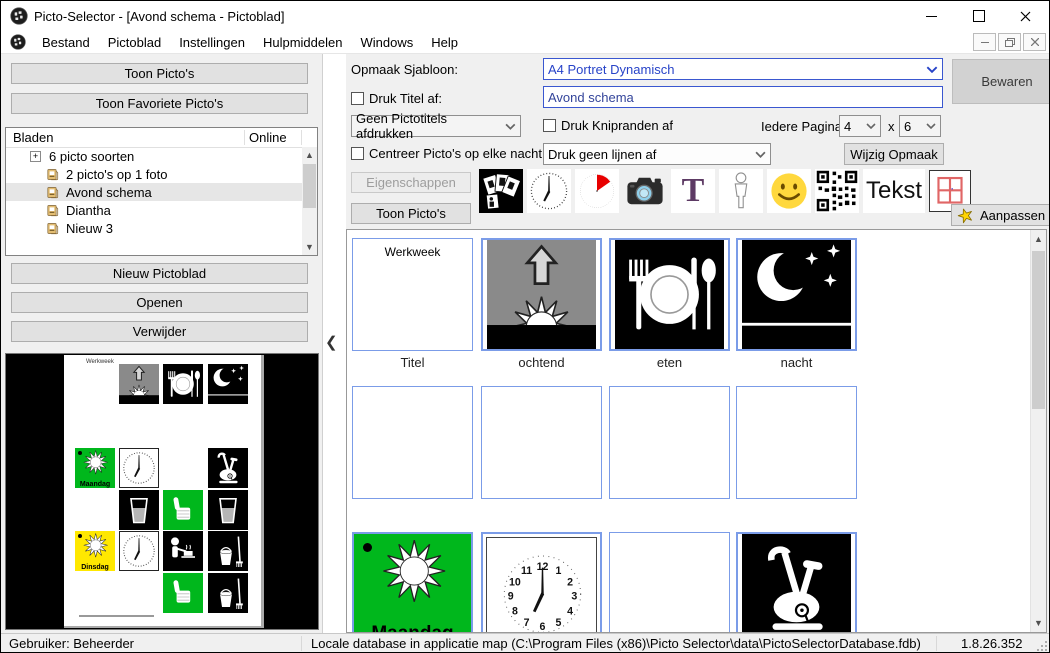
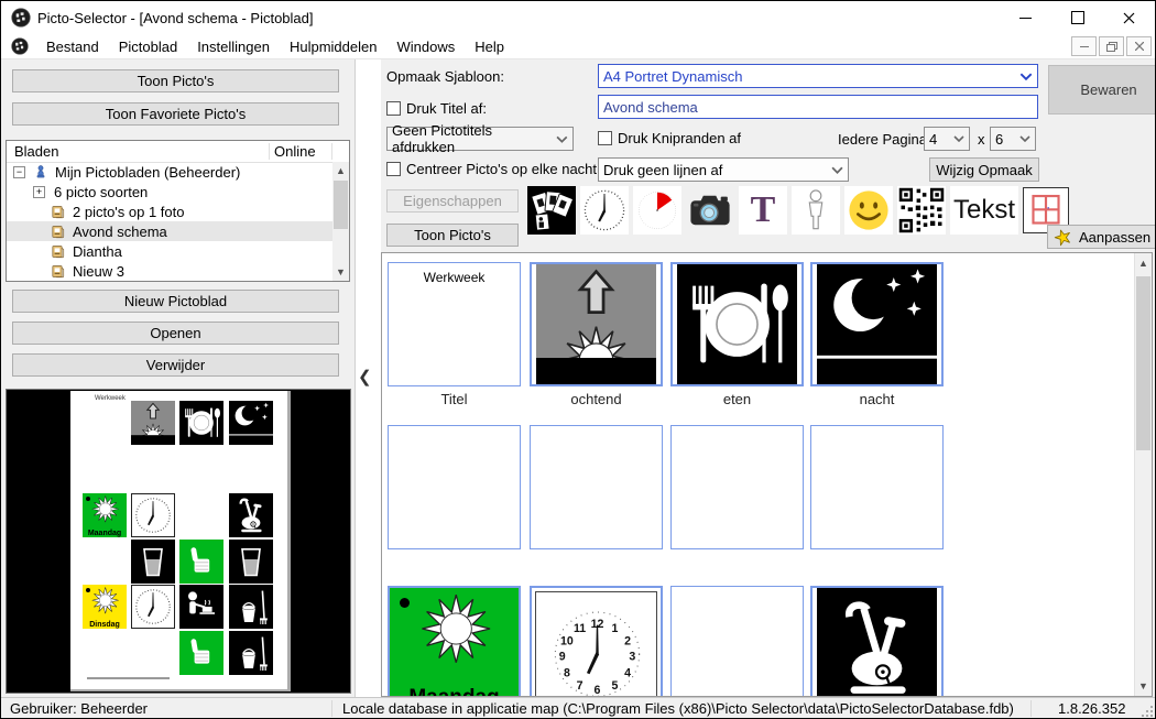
  Picto-Selector - [Avond schema - Pictoblad]
  Bestand
  Pictoblad
  Instellingen
  Hulpmiddelen
  Windows
  Help
  Toon Picto's
  Toon Favoriete Picto's
  Bladen
  Online
+ −
+ Mijn Pictobladen (Beheerder)
  +
  6 picto soorten
  2 picto's op 1 foto
  Avond schema
  Diantha
  Nieuw 3
  ▲
  ▼
  Nieuw Pictoblad
  Openen
  Verwijder
  ❮
  Opmaak Sjabloon:
  A4 Portret Dynamisch
  Druk Titel af:
  Avond schema
  Geen Pictotitels afdrukken
  Druk Knipranden af
  Iedere Pagin
  4
  x
  6
  Centreer Picto's op elke nacht
  Druk geen lijnen af
  Wijzig Opmaak
  Eigenschappen
  Toon Picto's
  T
  Tekst
  Bewaren
  Aanpassen
  Werkweek
  Titel
  ochtend
  eten
  nacht
  ▲
  ▼
  Gebruiker: Beheerder
  Locale database in applicatie map (C:\Program Files (x86)\Picto Selector\data\PictoSelectorDatabase.fdb)
  1.8.26.352
